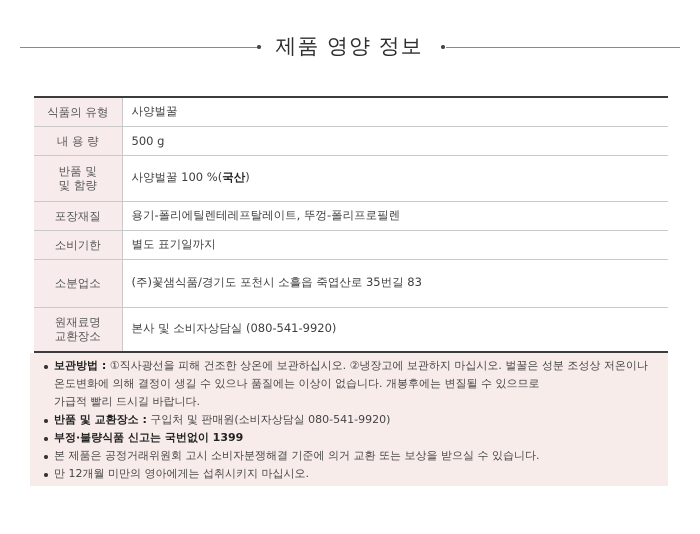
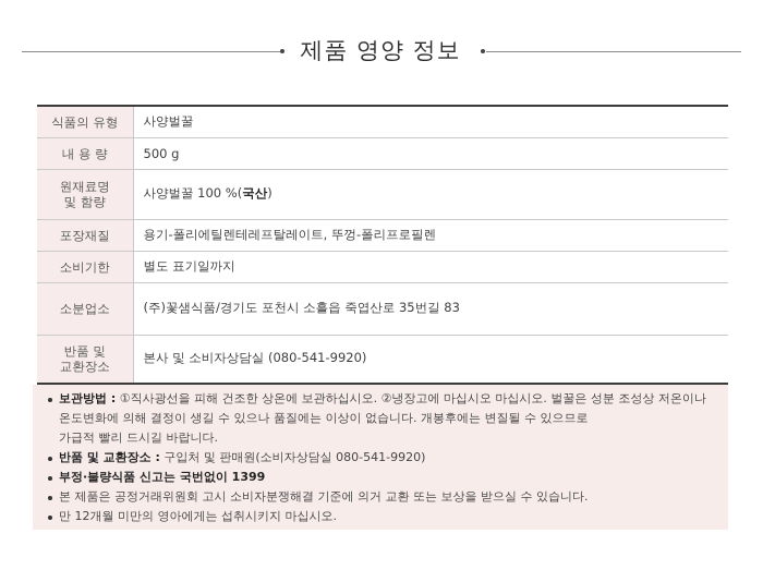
  제품 영양 정보
  식품의 유형	사양벌꿀
  내 용 량	500 g
- 반품 및 및 함량	사양벌꿀 100 %(국산)
+ 원재료명 및 함량	사양벌꿀 100 %(국산)
  포장재질	용기-폴리에틸렌테레프탈레이트, 뚜껑-폴리프로필렌
  소비기한	별도 표기일까지
  소분업소	(주)꽃샘식품/경기도 포천시 소흘읍 죽엽산로 35번길 83
- 원재료명 교환장소	본사 및 소비자상담실 (080-541-9920)
+ 반품 및 교환장소	본사 및 소비자상담실 (080-541-9920)
- 보관방법 : ①직사광선을 피해 건조한 상온에 보관하십시오. ②냉장고에 보관하지 마십시오. 벌꿀은 성분 조성상 저온이나
+ 보관방법 : ①직사광선을 피해 건조한 상온에 보관하십시오. ②냉장고에 마십시오 마십시오. 벌꿀은 성분 조성상 저온이나
  온도변화에 의해 결정이 생길 수 있으나 품질에는 이상이 없습니다. 개봉후에는 변질될 수 있으므로
  가급적 빨리 드시길 바랍니다.
  반품 및 교환장소 : 구입처 및 판매원(소비자상담실 080-541-9920)
  부정·불량식품 신고는 국번없이 1399
  본 제품은 공정거래위원회 고시 소비자분쟁해결 기준에 의거 교환 또는 보상을 받으실 수 있습니다.
  만 12개월 미만의 영아에게는 섭취시키지 마십시오.
